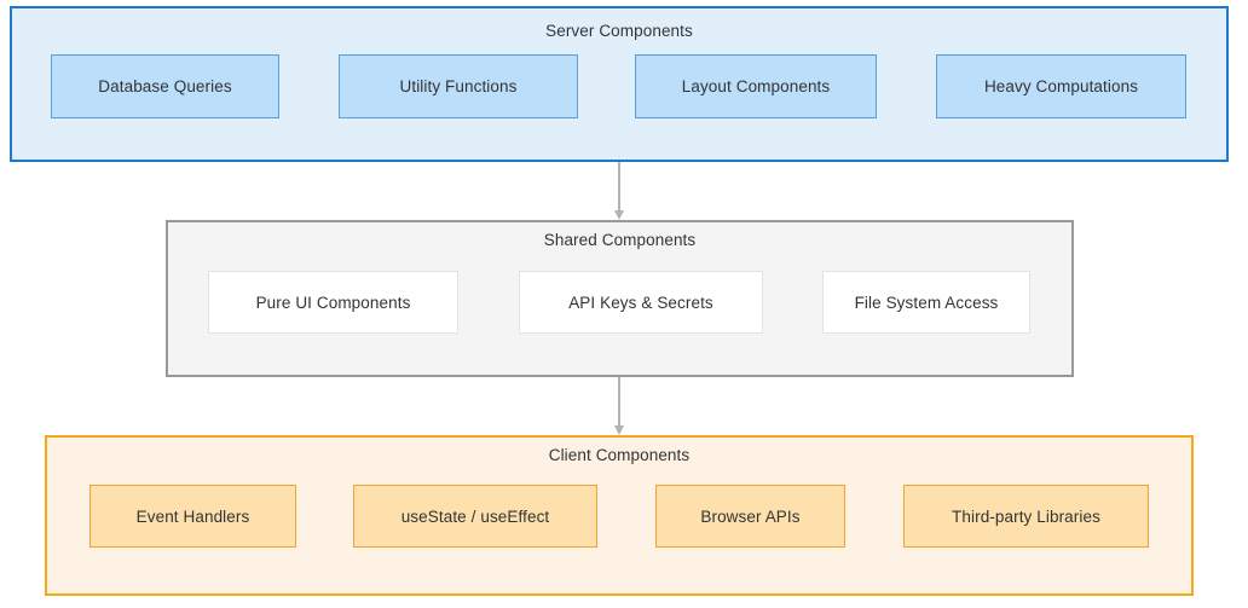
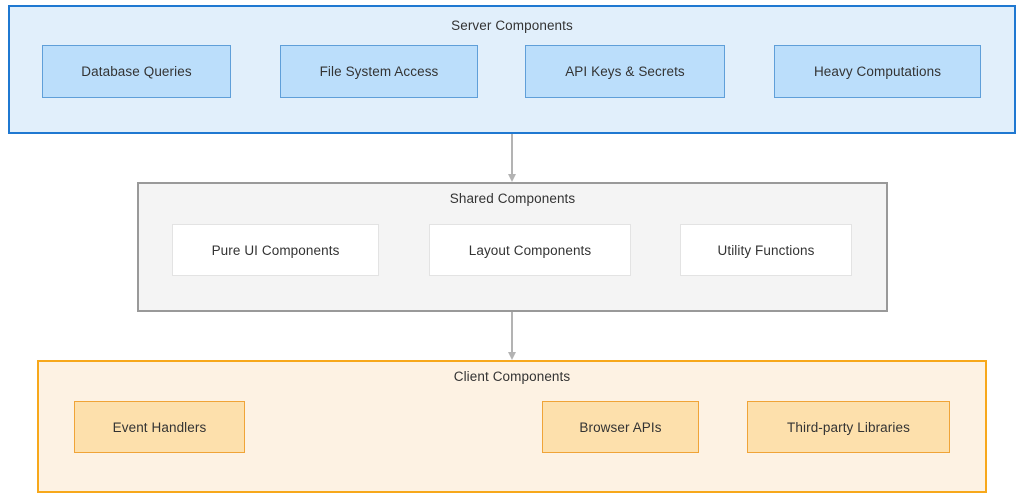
  Server Components
  Database Queries
- Utility Functions
+ File System Access
- Layout Components
+ API Keys & Secrets
  Heavy Computations
  Shared Components
  Pure UI Components
- API Keys & Secrets
+ Layout Components
- File System Access
+ Utility Functions
  Client Components
  Event Handlers
- useState / useEffect
  Browser APIs
  Third-party Libraries
